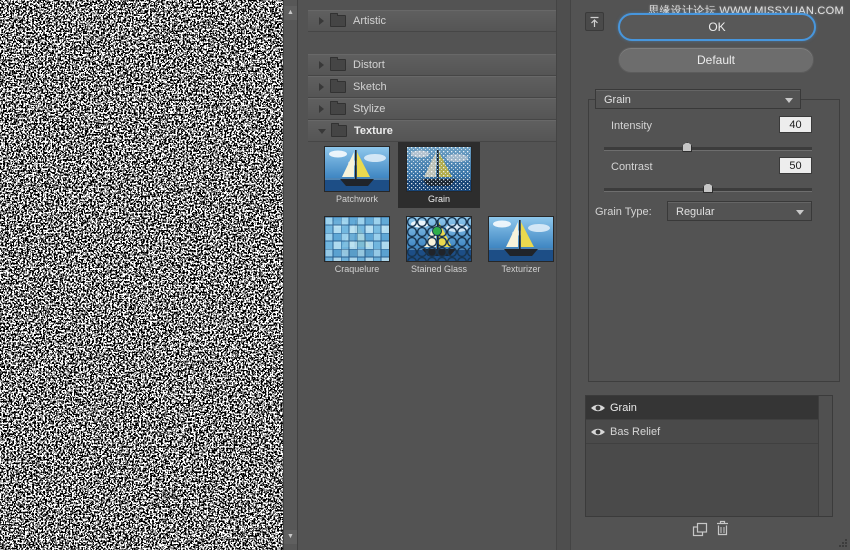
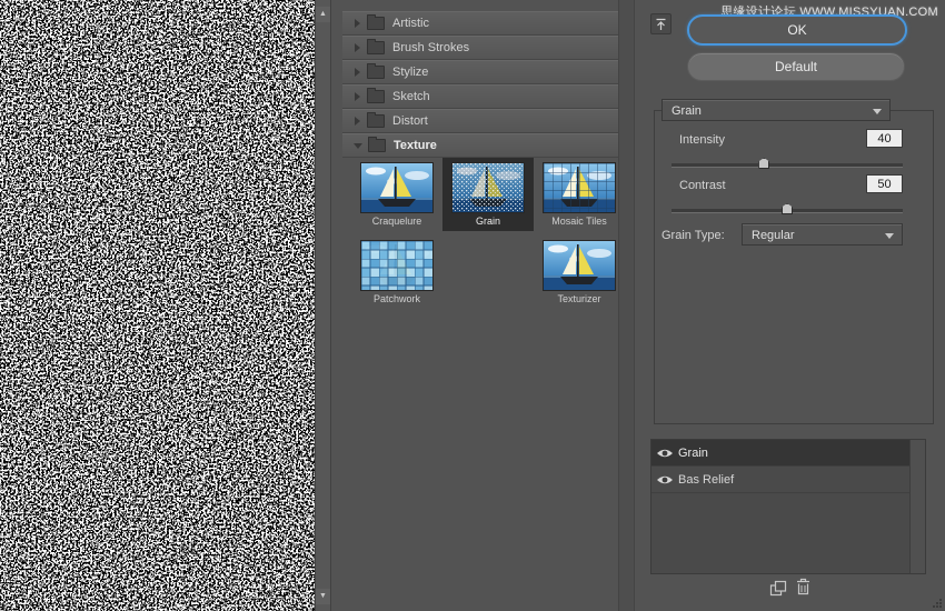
  Artistic
+ Brush Strokes
- Distort
+ Stylize
  Sketch
- Stylize
+ Distort
  Texture
- Patchwork
+ Craquelure
  Grain
+ Mosaic Tiles
- Craquelure
+ Patchwork
- Stained Glass
  Texturizer
  思缘设计论坛 WWW.MISSYUAN.COM
  OK
  Default
  Grain
  Intensity
  40
  Contrast
  50
  Grain Type:
  Regular
  Grain
  Bas Relief
